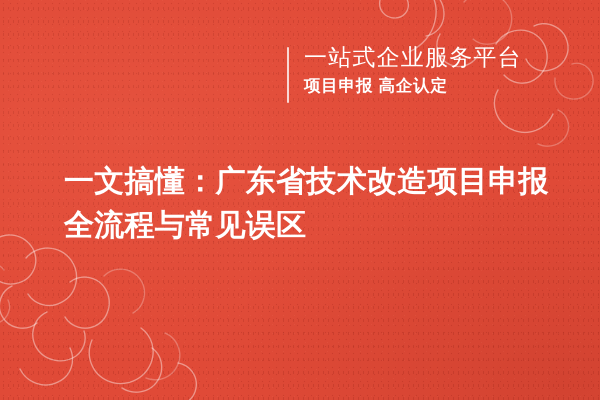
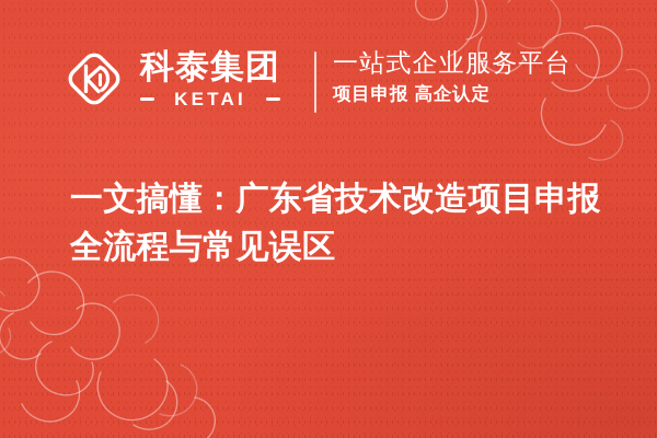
+ 科泰集团
+ KETAI
  一站式企业服务平台
  项目申报 高企认定
  一文搞懂：广东省技术改造项目申报全流程与常见误区
